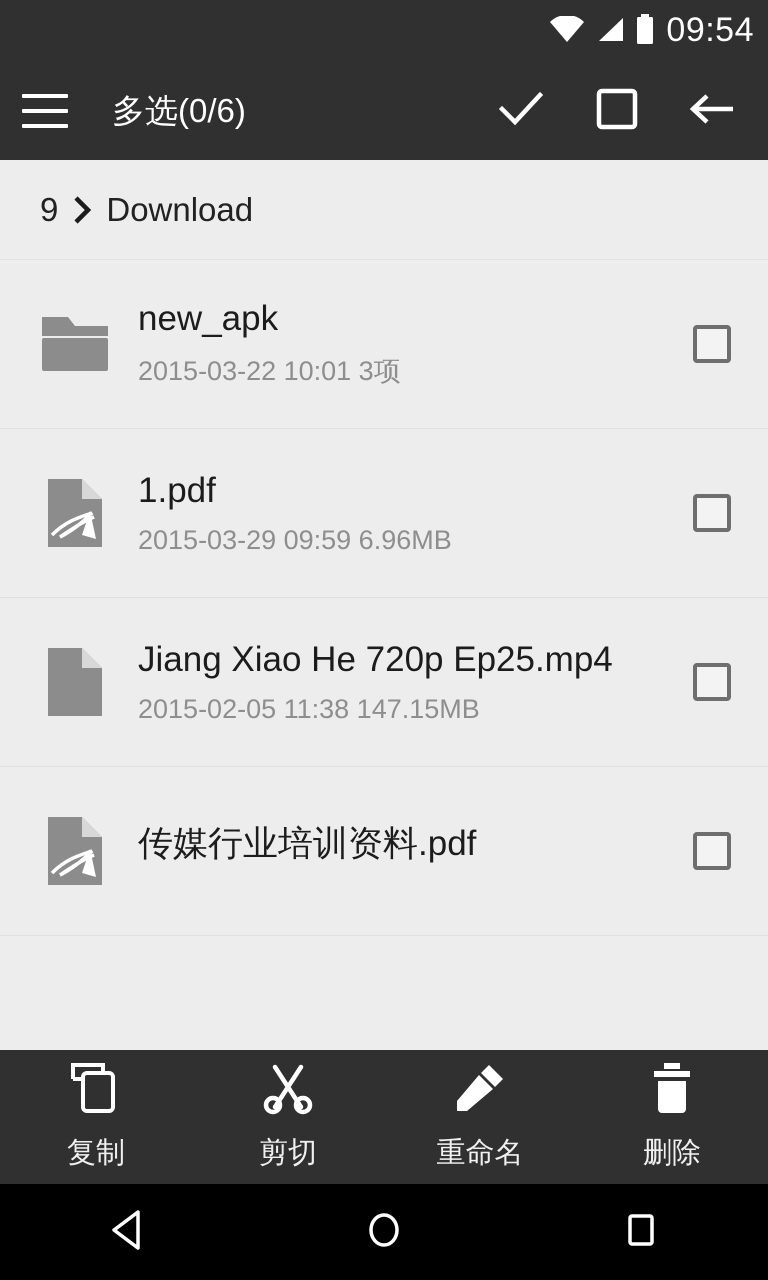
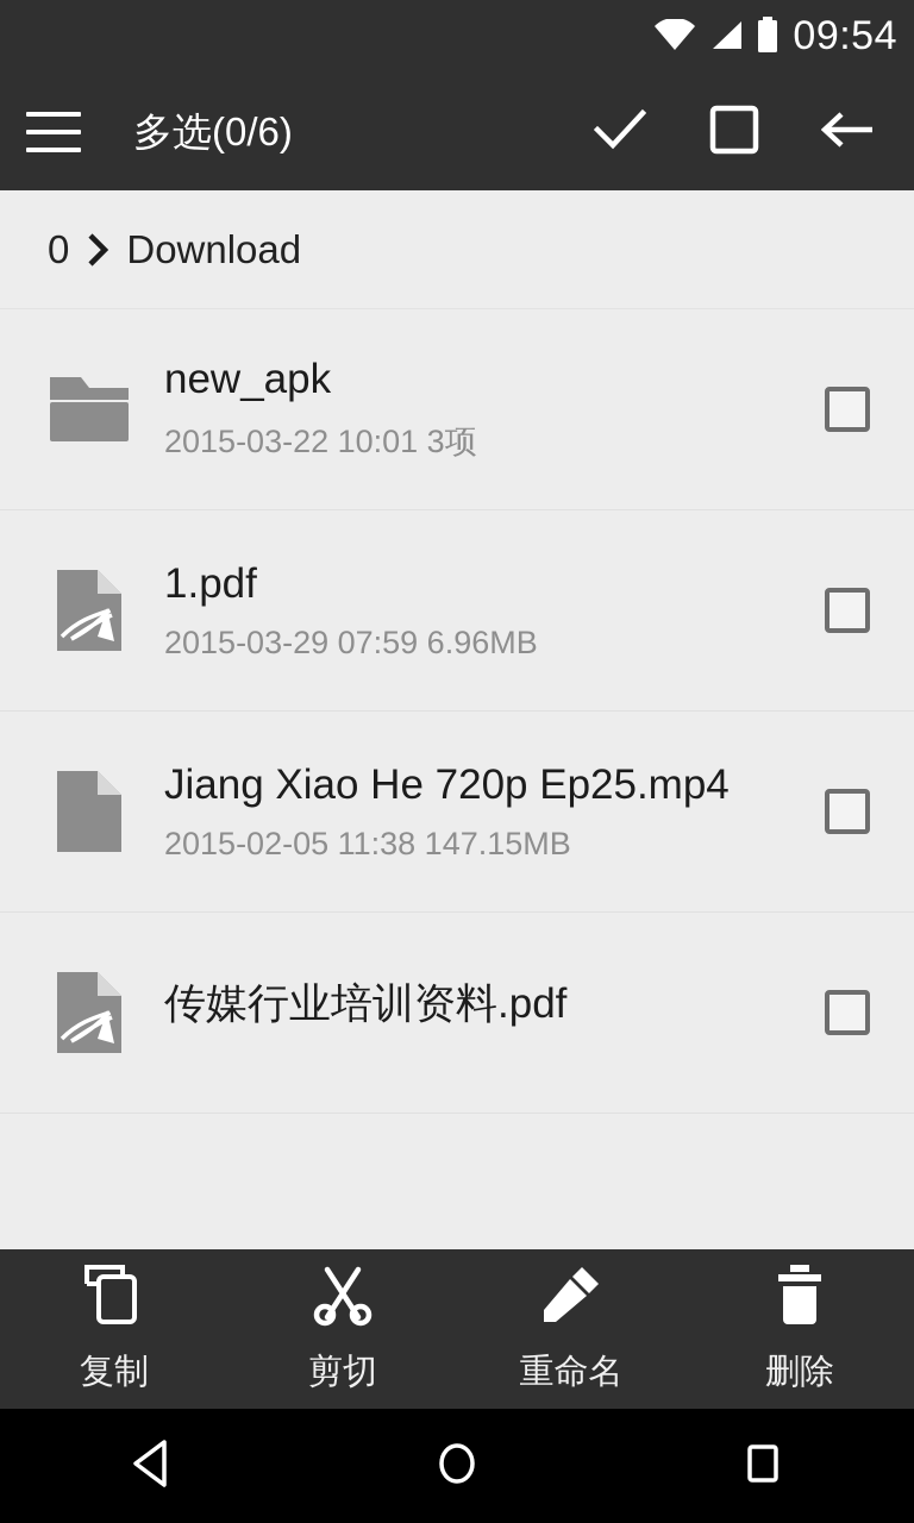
  09:54
  多选(0/6)
- 9
+ 0
  Download
  new_apk
  2015-03-22 10:01 3项
  1.pdf
- 2015-03-29 09:59 6.96MB
+ 2015-03-29 07:59 6.96MB
  Jiang Xiao He 720p Ep25.mp4
  2015-02-05 11:38 147.15MB
  传媒行业培训资料.pdf
  复制
  剪切
  重命名
  删除
